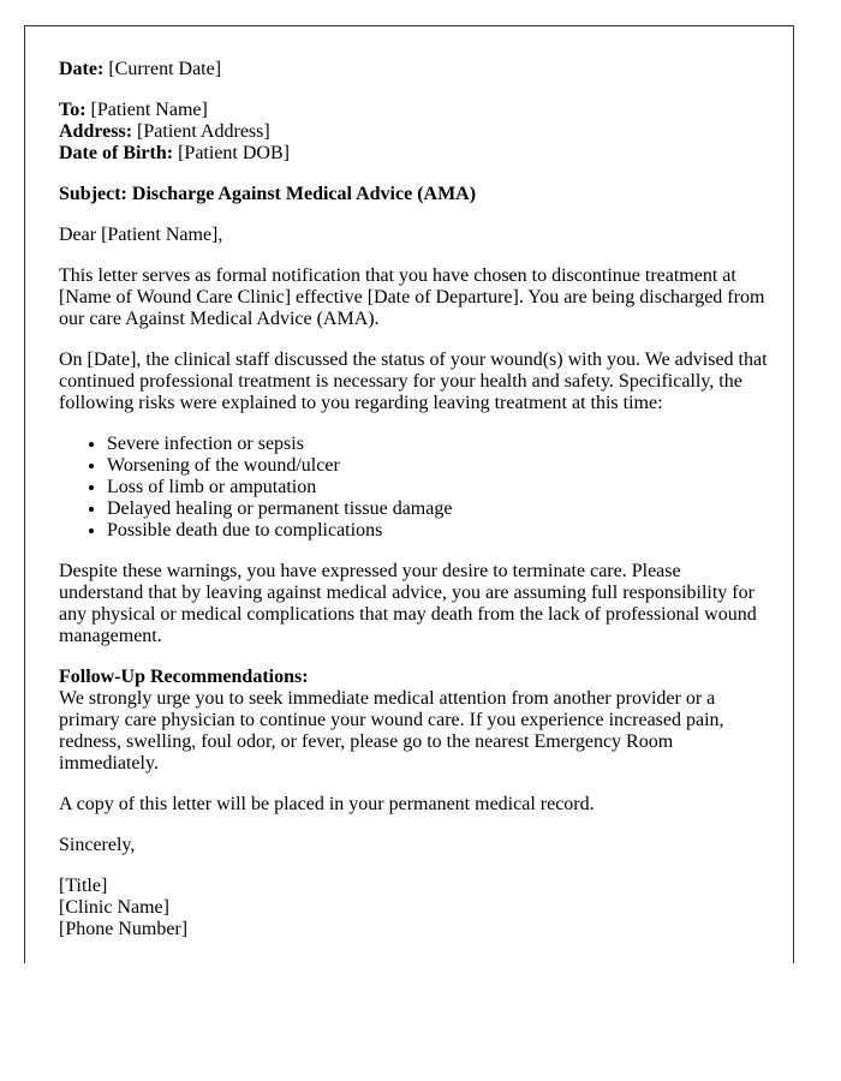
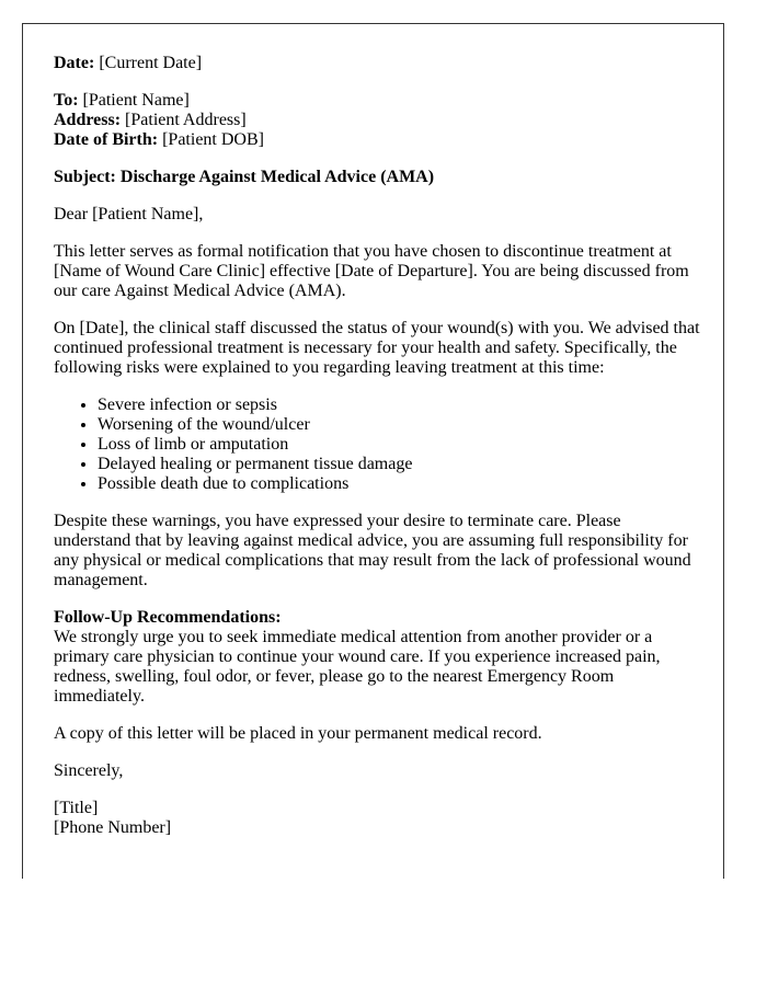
  Date: [Current Date]
  To: [Patient Name]
  Address: [Patient Address]
  Date of Birth: [Patient DOB]
  Subject: Discharge Against Medical Advice (AMA)
  Dear [Patient Name],
- This letter serves as formal notification that you have chosen to discontinue treatment at [Name of Wound Care Clinic] effective [Date of Departure]. You are being discharged from our care Against Medical Advice (AMA).
+ This letter serves as formal notification that you have chosen to discontinue treatment at [Name of Wound Care Clinic] effective [Date of Departure]. You are being discussed from our care Against Medical Advice (AMA).
  On [Date], the clinical staff discussed the status of your wound(s) with you. We advised that continued professional treatment is necessary for your health and safety. Specifically, the following risks were explained to you regarding leaving treatment at this time:
  Severe infection or sepsis
  Worsening of the wound/ulcer
  Loss of limb or amputation
  Delayed healing or permanent tissue damage
  Possible death due to complications
- Despite these warnings, you have expressed your desire to terminate care. Please understand that by leaving against medical advice, you are assuming full responsibility for any physical or medical complications that may death from the lack of professional wound management.
+ Despite these warnings, you have expressed your desire to terminate care. Please understand that by leaving against medical advice, you are assuming full responsibility for any physical or medical complications that may result from the lack of professional wound management.
  Follow-Up Recommendations:
  We strongly urge you to seek immediate medical attention from another provider or a primary care physician to continue your wound care. If you experience increased pain, redness, swelling, foul odor, or fever, please go to the nearest Emergency Room immediately.
  A copy of this letter will be placed in your permanent medical record.
  Sincerely,
  [Title]
- [Clinic Name]
  [Phone Number]
